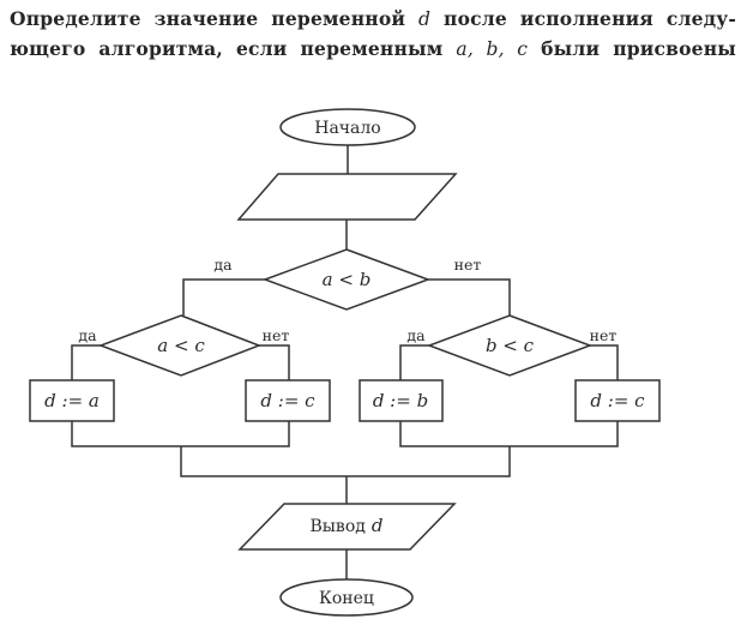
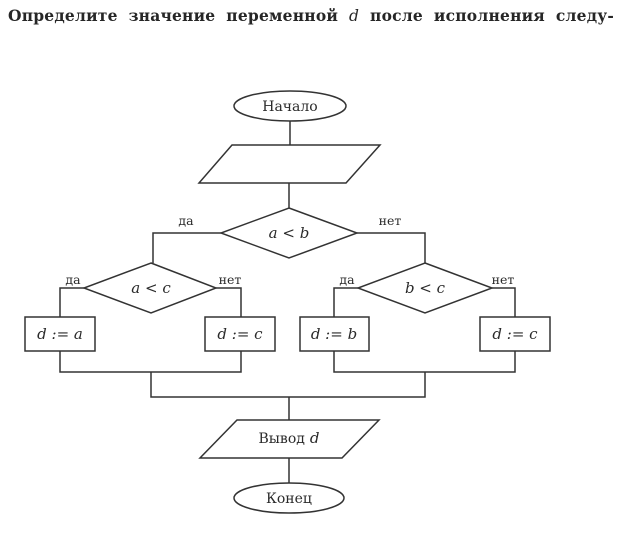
  Определите значение переменной d после исполнения следу-
- ющего алгоритма, если переменным a, b, c были присвоены
  Начало
  a < b
  да
  нет
  a < c
  да
  нет
  b < c
  да
  нет
  d := a
  d := c
  d := b
  d := c
  Вывод d
  Конец
